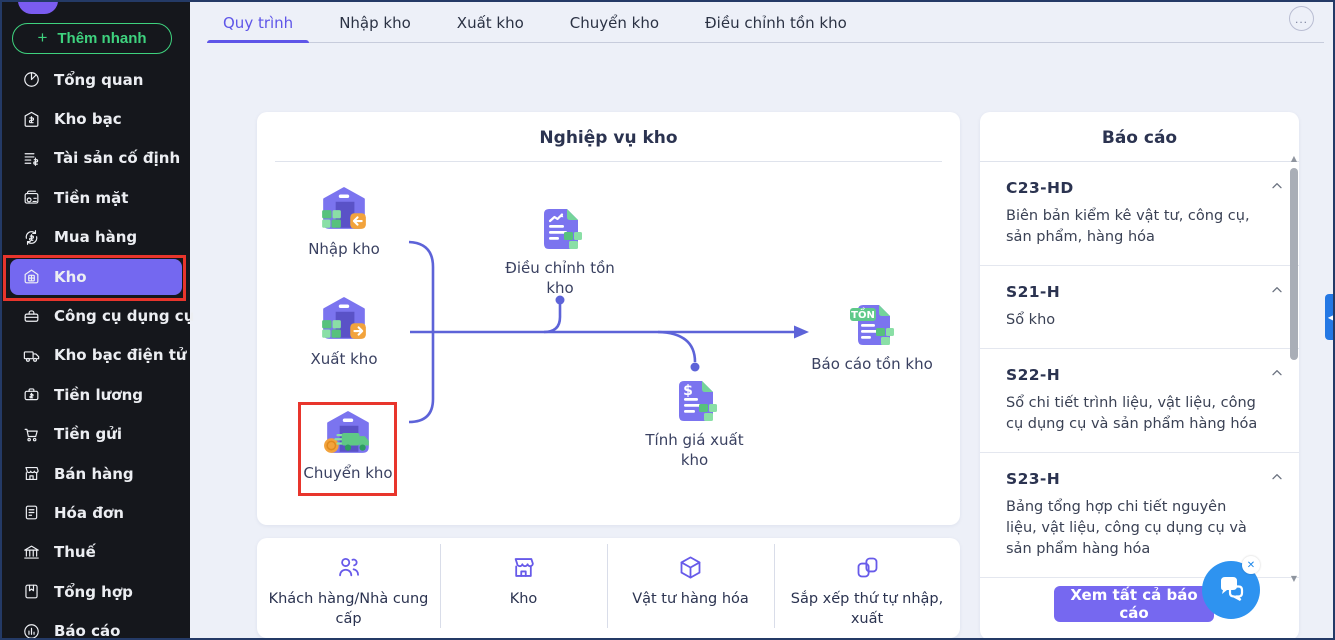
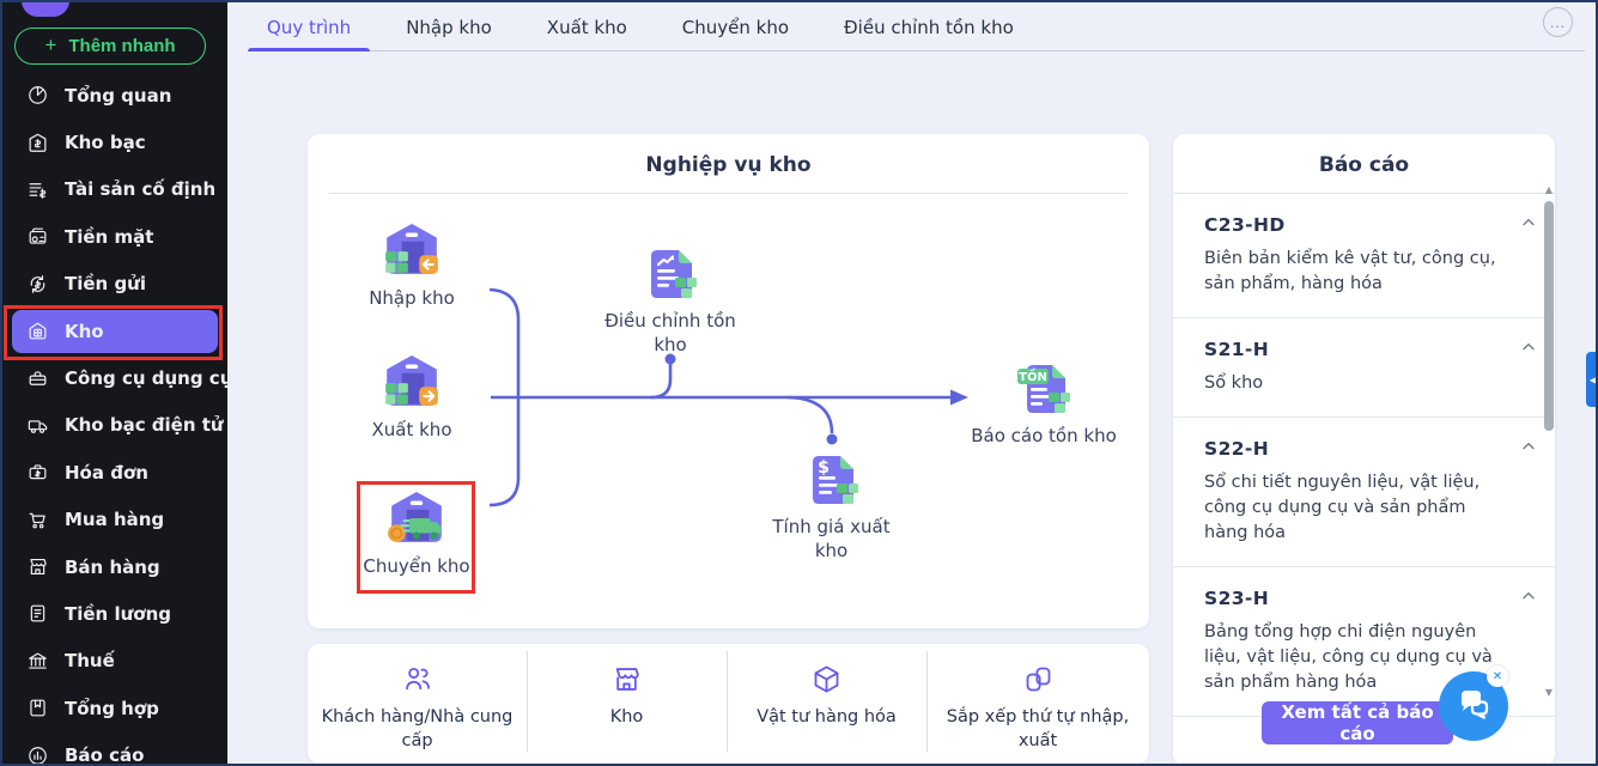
  +
  Thêm nhanh
  Tổng quan
  Kho bạc
  Tài sản cố định
  Tiền mặt
- Mua hàng
+ Tiền gửi
  Kho
  Công cụ dụng cụ
  Kho bạc điện tử
- Tiền lương
+ Hóa đơn
- Tiền gửi
+ Mua hàng
  Bán hàng
- Hóa đơn
+ Tiền lương
  Thuế
  Tổng hợp
  Báo cáo
  Quy trình
  Nhập kho
  Xuất kho
  Chuyển kho
  Điều chỉnh tồn kho
  ...
  Nghiệp vụ kho
  Nhập kho
  Xuất kho
  Chuyển kho
  Điều chỉnh tồn kho
  $
  Tính giá xuất kho
  TỒN
  Báo cáo tồn kho
  Khách hàng/Nhà cung cấp
  Kho
  Vật tư hàng hóa
  Sắp xếp thứ tự nhập, xuất
  Báo cáo
  C23-HD
  Biên bản kiểm kê vật tư, công cụ, sản phẩm, hàng hóa
  S21-H
  Sổ kho
  S22-H
- Sổ chi tiết trình liệu, vật liệu, công cụ dụng cụ và sản phẩm hàng hóa
+ Sổ chi tiết nguyên liệu, vật liệu, công cụ dụng cụ và sản phẩm hàng hóa
  S23-H
- Bảng tổng hợp chi tiết nguyên liệu, vật liệu, công cụ dụng cụ và sản phẩm hàng hóa
+ Bảng tổng hợp chi điện nguyên liệu, vật liệu, công cụ dụng cụ và sản phẩm hàng hóa
  Xem tất cả báo cáo
  ▲
  ▼
  ◀
  ✕
